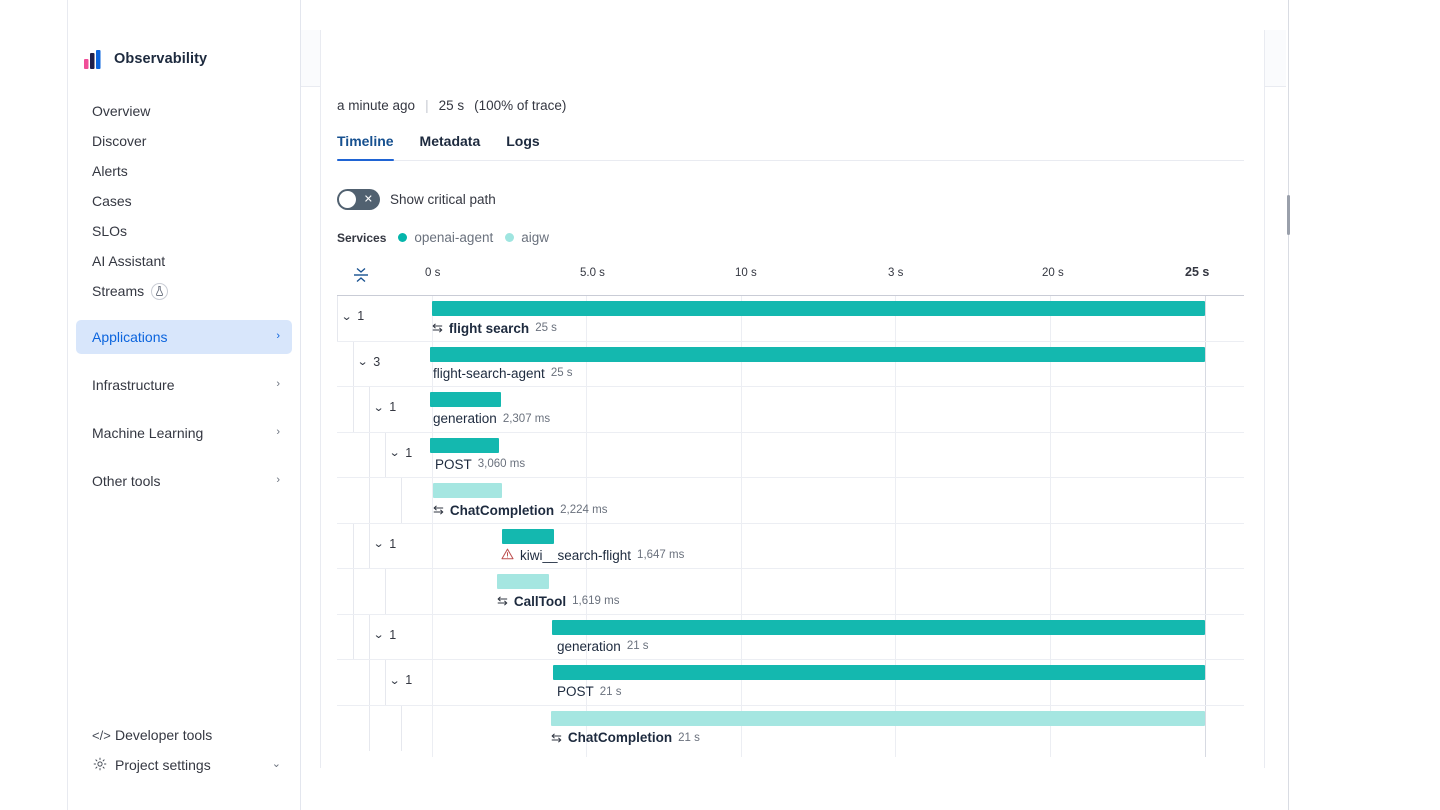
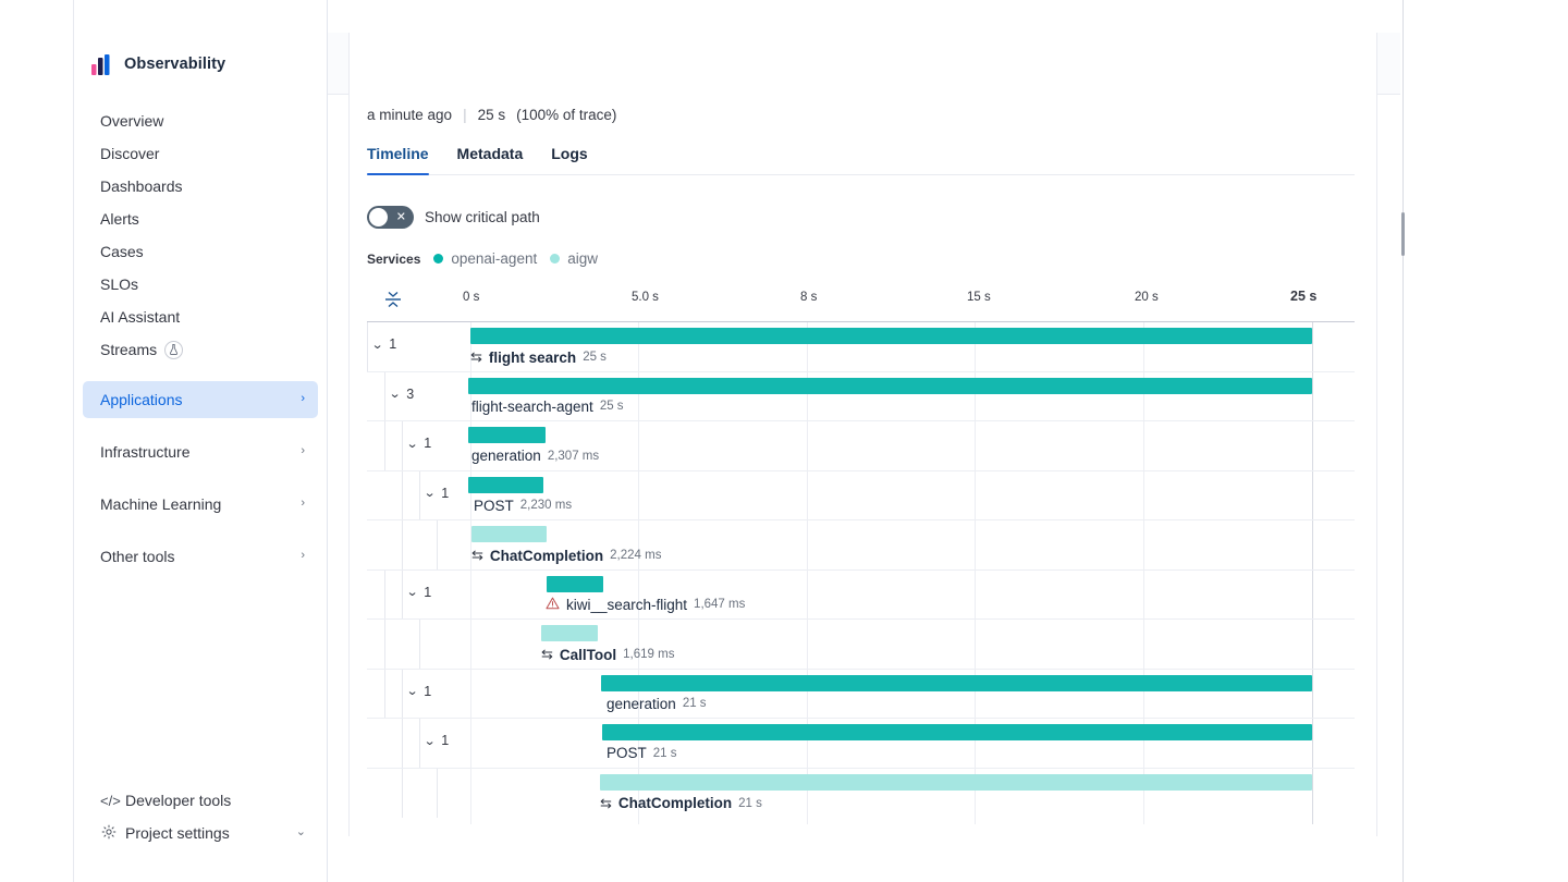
  Observability
  Overview
  Discover
+ Dashboards
  Alerts
  Cases
  SLOs
  AI Assistant
  Streams
  Applications
  ›
  Infrastructure
  ›
  Machine Learning
  ›
  Other tools
  ›
  </>
  Developer tools
  Project settings
  ⌄
  a minute ago
  |
  25 s
  (100% of trace)
  Timeline
  Metadata
  Logs
  ✕
  Show critical path
  Services
  openai-agent
  aigw
  0 s
  5.0 s
- 10 s
+ 8 s
- 3 s
+ 15 s
  20 s
  25 s
  ⌄
  1
  ⇆
  flight search
  25 s
  ⌄
  3
  flight-search-agent
  25 s
  ⌄
  1
  generation
  2,307 ms
  ⌄
  1
  POST
- 3,060 ms
+ 2,230 ms
  ⇆
  ChatCompletion
  2,224 ms
  ⌄
  1
  kiwi__search-flight
  1,647 ms
  ⇆
  CallTool
  1,619 ms
  ⌄
  1
  generation
  21 s
  ⌄
  1
  POST
  21 s
  ⇆
  ChatCompletion
  21 s
